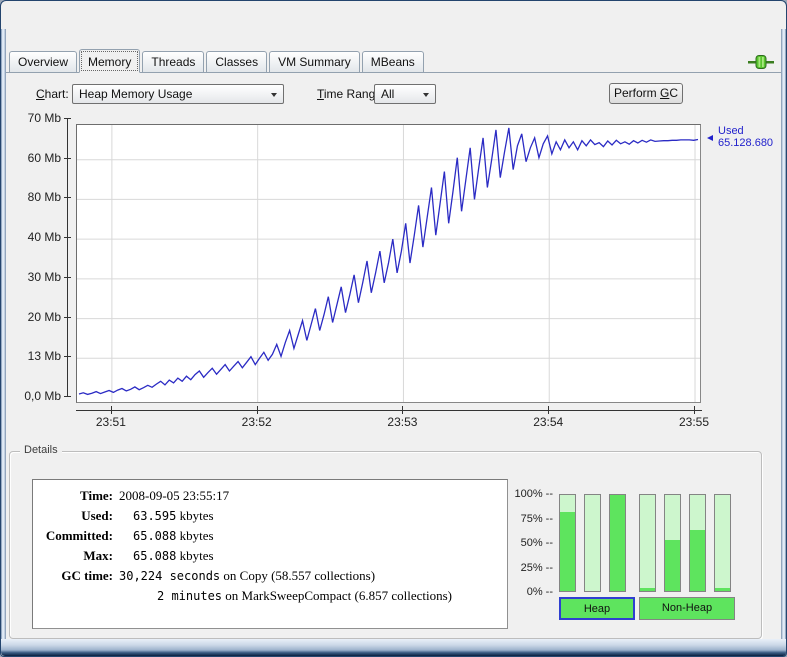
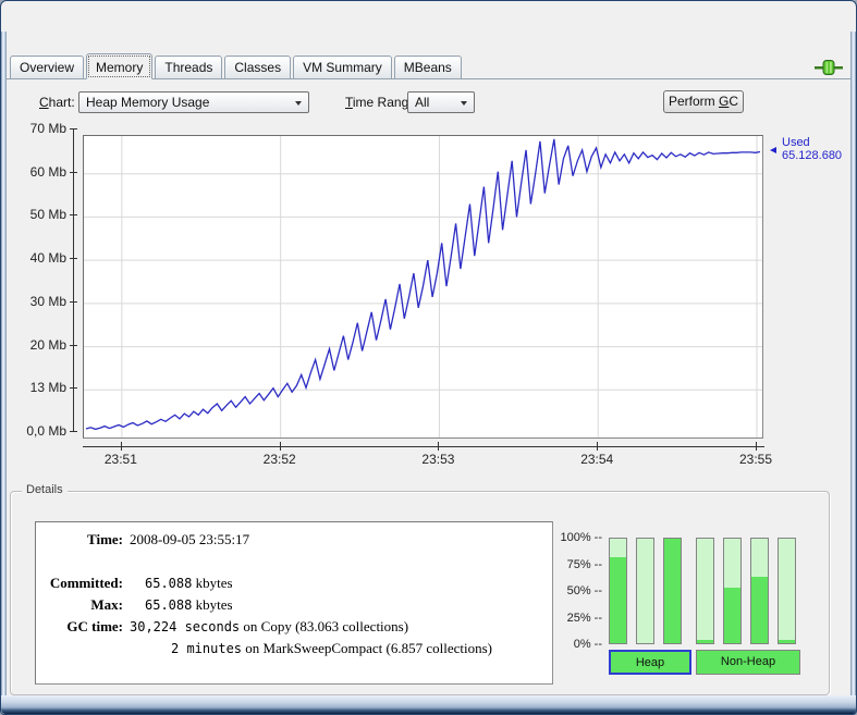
  Overview
  Memory
  Threads
  Classes
  VM Summary
  MBeans
  Chart:
  Heap Memory Usage
  Time Rang
  All
  Perform GC
  70 Mb
  60 Mb
- 80 Mb
+ 50 Mb
  40 Mb
  30 Mb
  20 Mb
  13 Mb
  0,0 Mb
  23:51
  23:52
  23:53
  23:54
  23:55
  Used
  65.128.680
  Details
  Time:
  2008-09-05 23:55:17
- Used:
- 63.595 kbytes
  Committed:
  65.088 kbytes
  Max:
  65.088 kbytes
  GC time:
- 30,224 seconds on Copy (58.557 collections)
+ 30,224 seconds on Copy (83.063 collections)
  2 minutes on MarkSweepCompact (6.857 collections)
  100% --
  75% --
  50% --
  25% --
  0% --
  Heap
  Non-Heap
